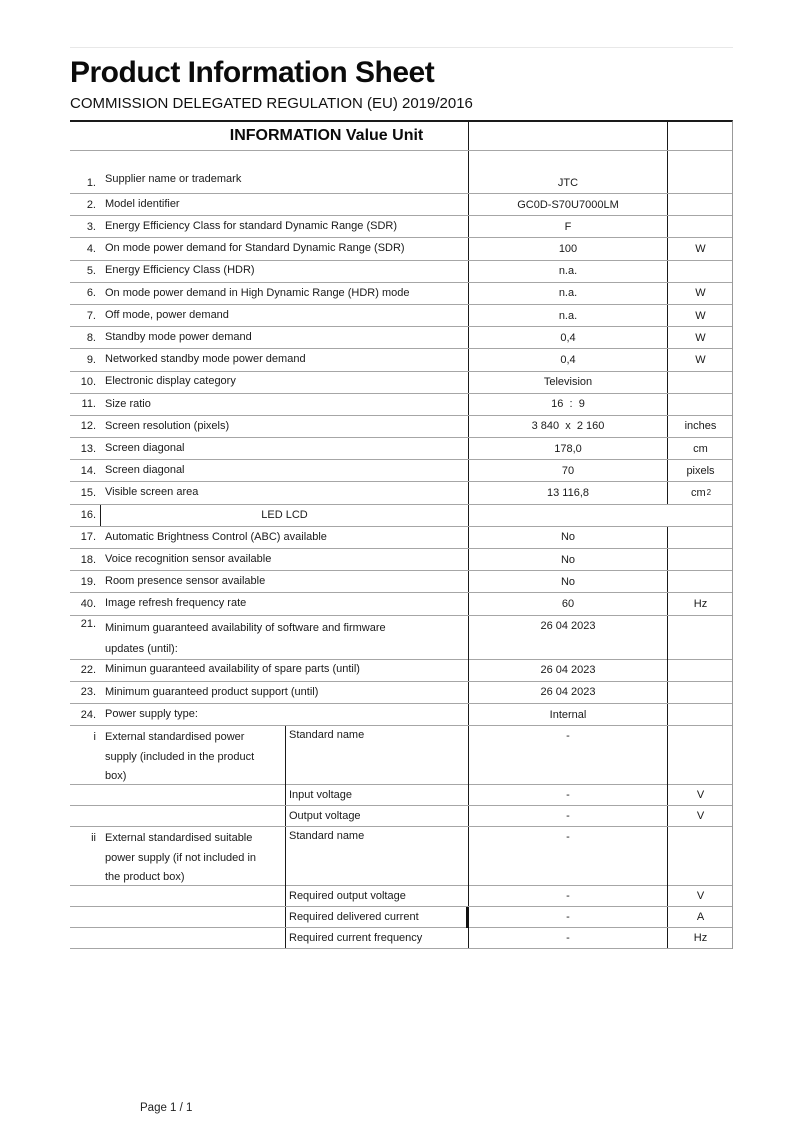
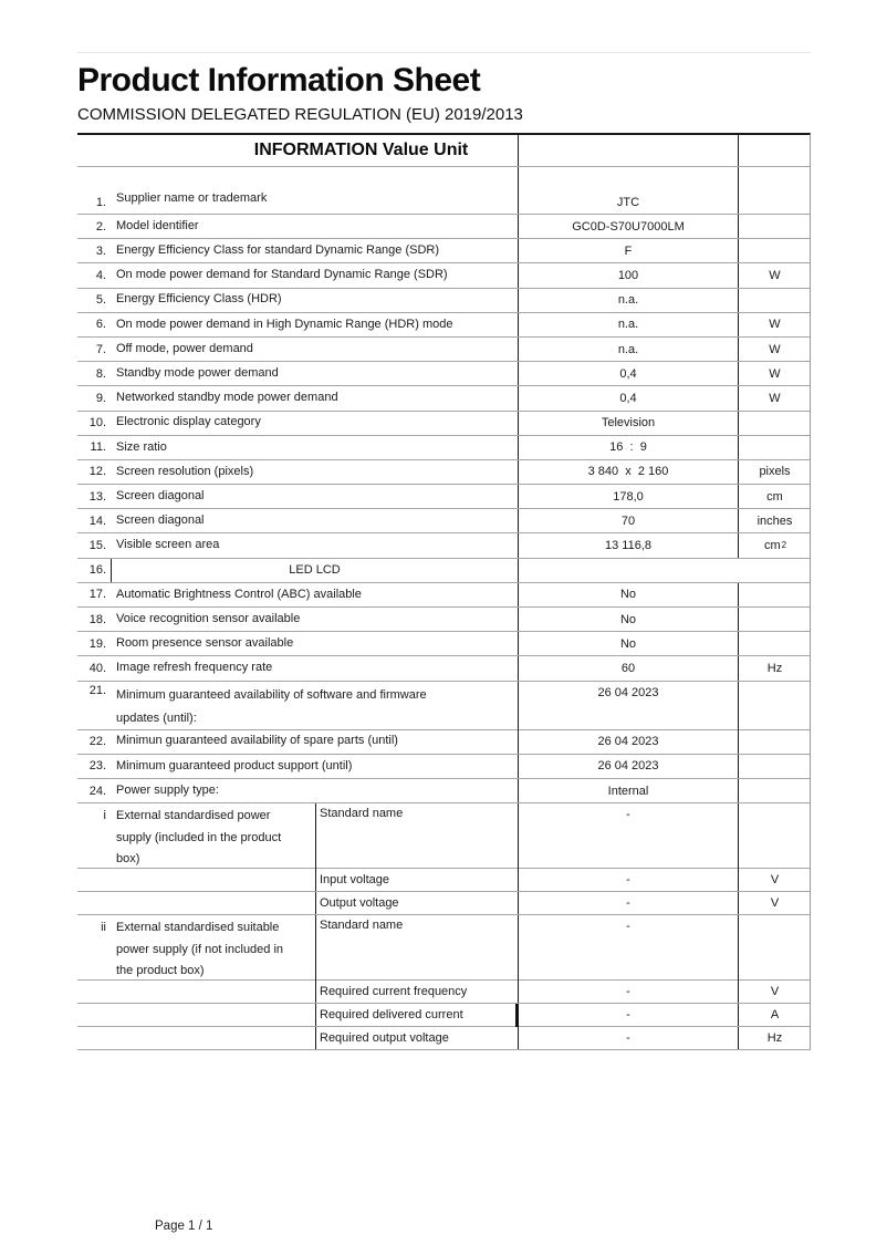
  Product Information Sheet
- COMMISSION DELEGATED REGULATION (EU) 2019/2016
+ COMMISSION DELEGATED REGULATION (EU) 2019/2013
  INFORMATION Value Unit
  1.
  Supplier name or trademark
  JTC
  2.
  Model identifier
  GC0D-S70U7000LM
  3.
  Energy Efficiency Class for standard Dynamic Range (SDR)
  F
  4.
  On mode power demand for Standard Dynamic Range (SDR)
  100
  W
  5.
  Energy Efficiency Class (HDR)
  n.a.
  6.
  On mode power demand in High Dynamic Range (HDR) mode
  n.a.
  W
  7.
  Off mode, power demand
  n.a.
  W
  8.
  Standby mode power demand
  0,4
  W
  9.
  Networked standby mode power demand
  0,4
  W
  10.
  Electronic display category
  Television
  11.
  Size ratio
  16 : 9
  12.
  Screen resolution (pixels)
  3 840 x 2 160
- inches
+ pixels
  13.
  Screen diagonal
  178,0
  cm
  14.
  Screen diagonal
  70
- pixels
+ inches
  15.
  Visible screen area
  13 116,8
  cm
  2
  16.
  LED LCD
  17.
  Automatic Brightness Control (ABC) available
  No
  18.
  Voice recognition sensor available
  No
  19.
  Room presence sensor available
  No
  40.
  Image refresh frequency rate
  60
  Hz
  21.
  Minimum guaranteed availability of software and firmware
  updates (until):
  26 04 2023
  22.
  Minimun guaranteed availability of spare parts (until)
  26 04 2023
  23.
  Minimum guaranteed product support (until)
  26 04 2023
  24.
  Power supply type:
  Internal
  i
  External standardised power
  supply (included in the product
  box)
  Standard name
  -
  Input voltage
  -
  V
  Output voltage
  -
  V
  ii
  External standardised suitable
  power supply (if not included in
  the product box)
  Standard name
  -
- Required output voltage
+ Required current frequency
  -
  V
  Required delivered current
  -
  A
- Required current frequency
+ Required output voltage
  -
  Hz
  Page 1 / 1
